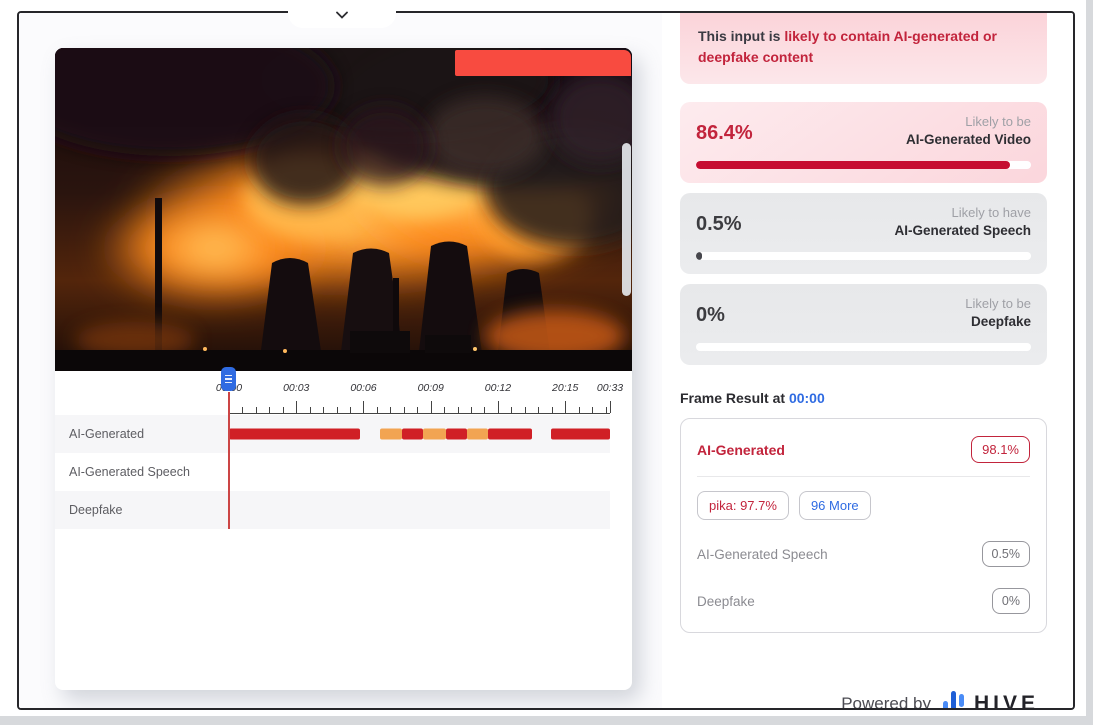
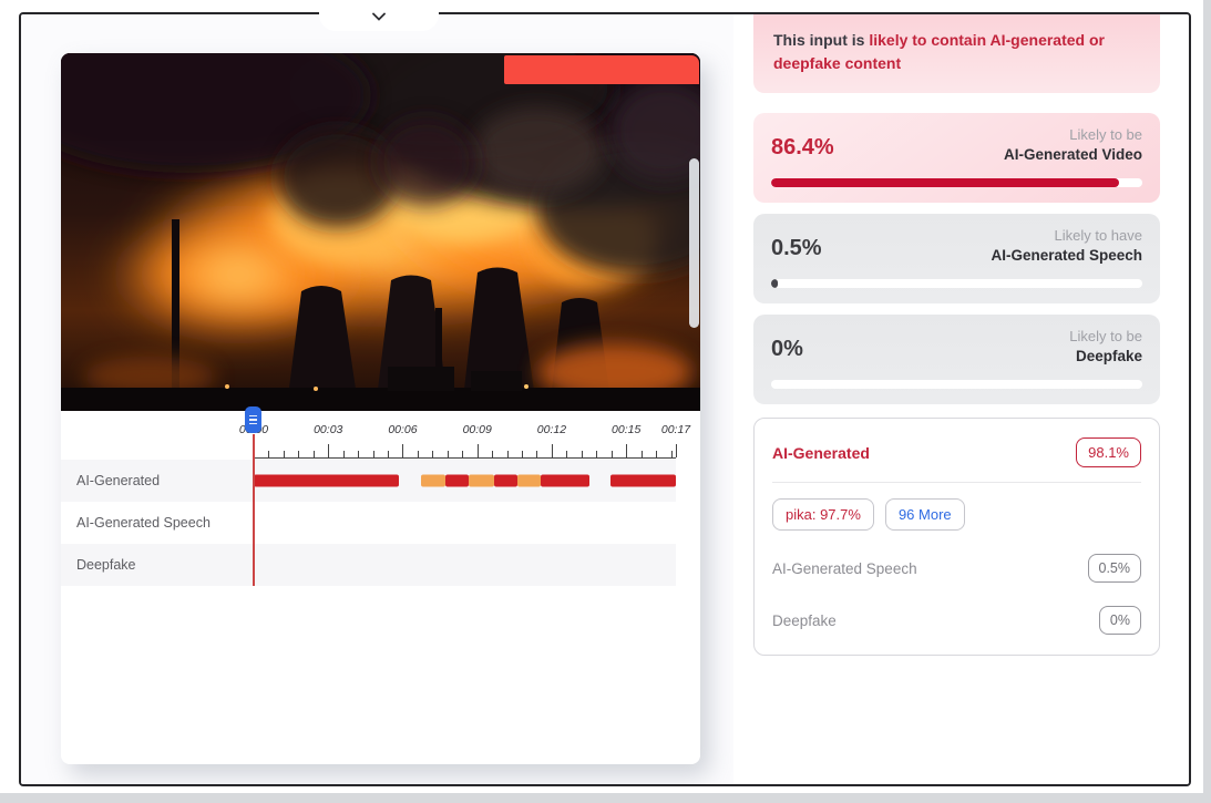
  00:03
  00:06
  00:09
  00:12
- 20:15
+ 00:15
- 00:33
+ 00:17
  AI-Generated
  AI-Generated Speech
  Deepfake
  This input is likely to contain AI-generated or deepfake content
  86.4%
  Likely to be
  AI-Generated Video
  0.5%
  Likely to have
  AI-Generated Speech
  0%
  Likely to be
  Deepfake
- Frame Result at 00:00
  AI-Generated
  98.1%
  pika: 97.7%
  96 More
  AI-Generated Speech
  0.5%
  Deepfake
  0%
- Powered by
- HIVE
